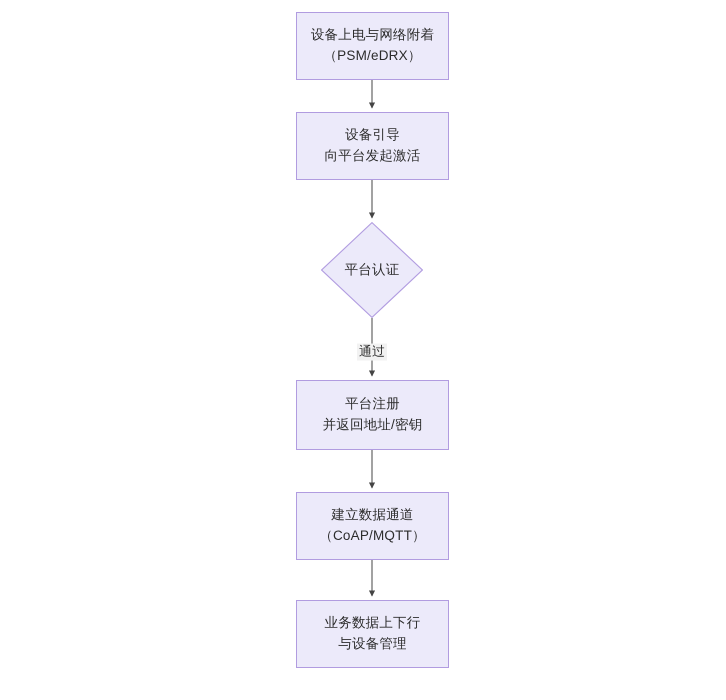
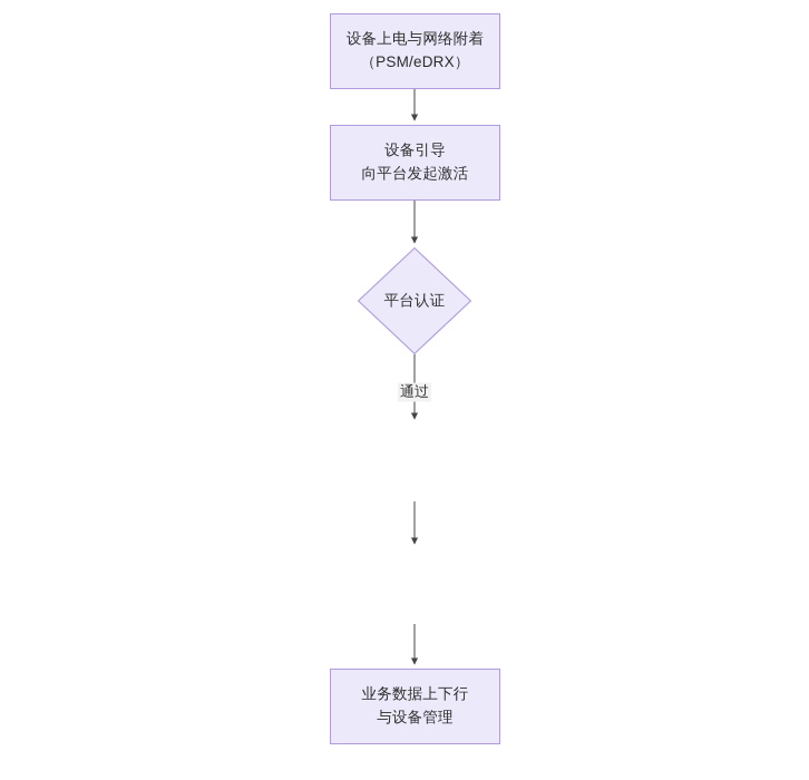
  设备上电与网络附着
  （PSM/eDRX）
  设备引导
  向平台发起激活
  平台认证
  通过
- 平台注册
- 并返回地址/密钥
- 建立数据通道
- （CoAP/MQTT）
  业务数据上下行
  与设备管理
